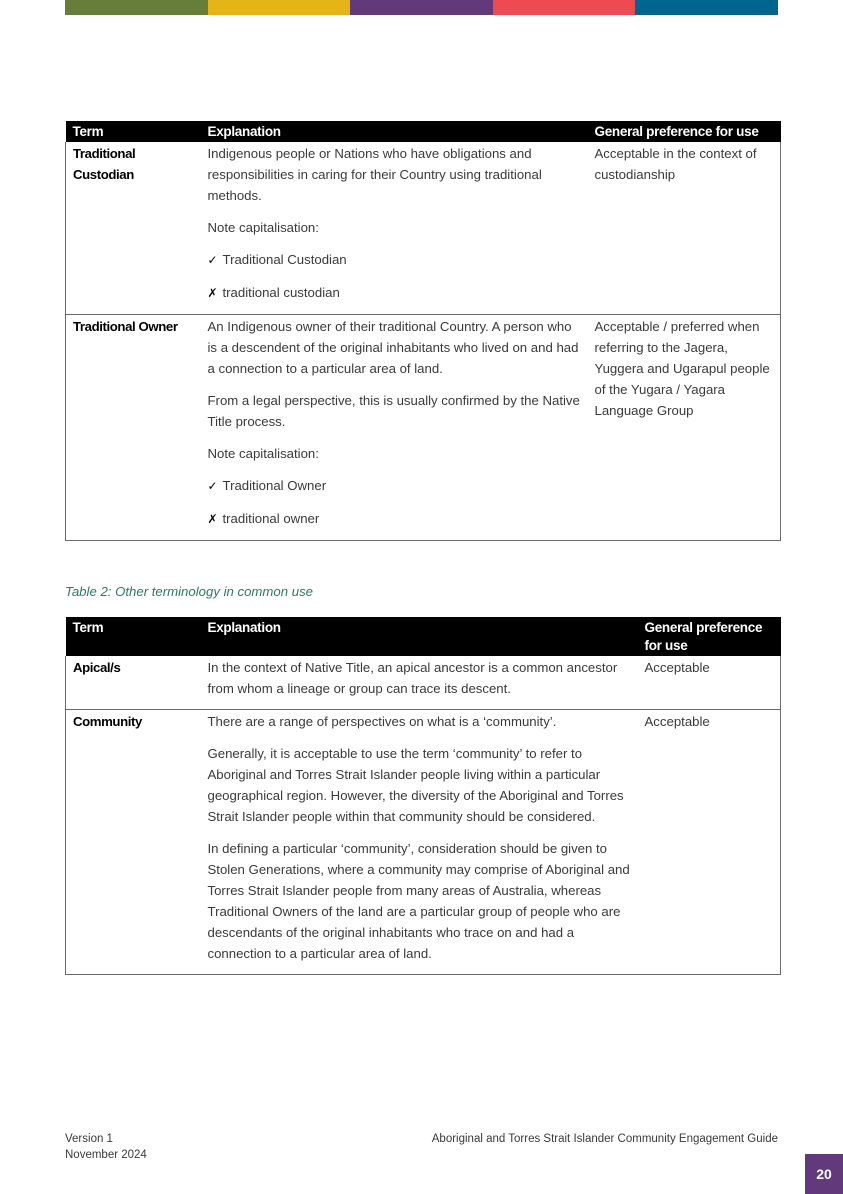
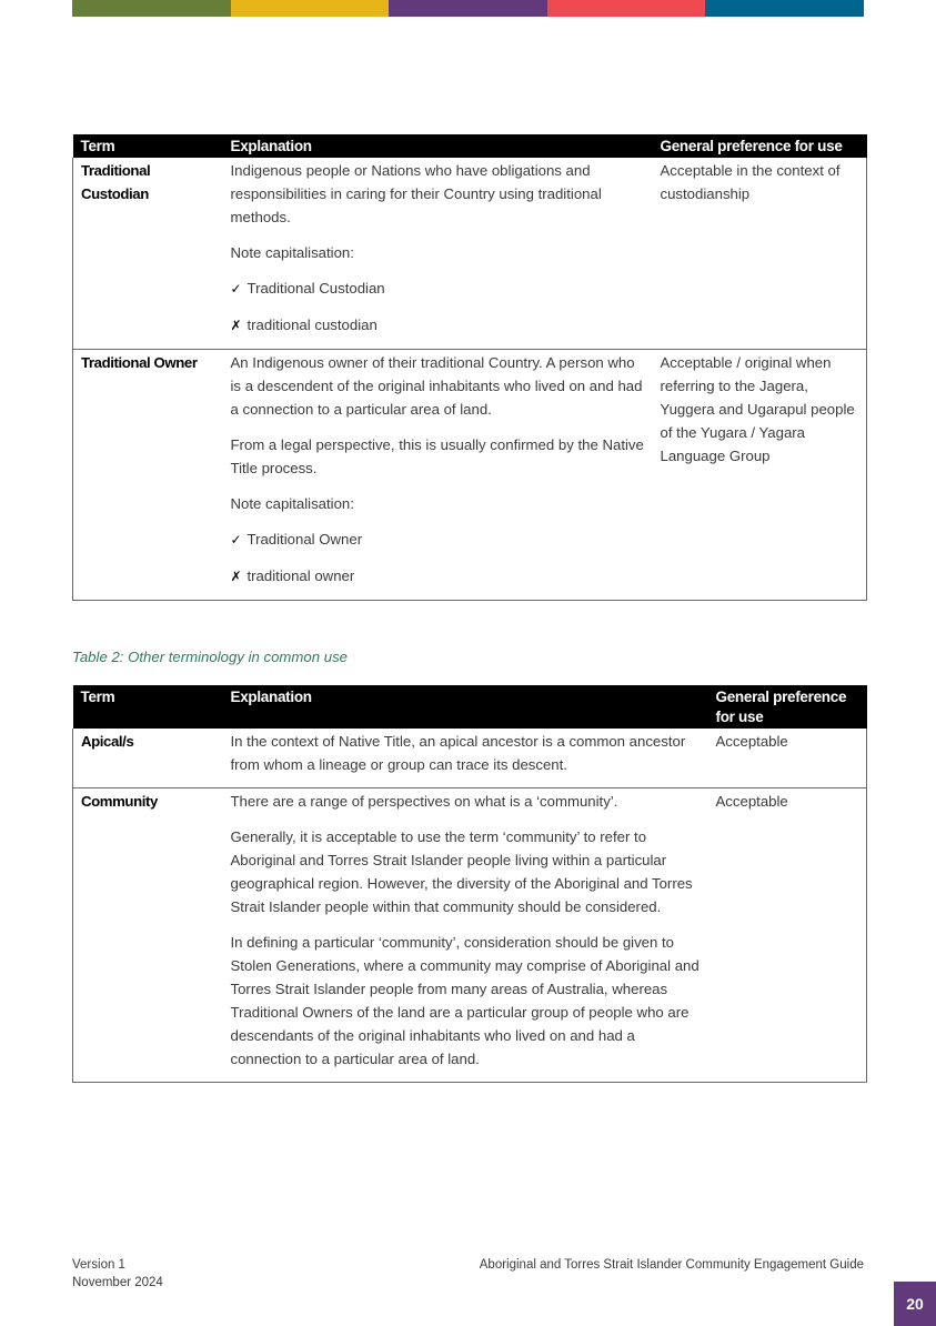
  Term	Explanation	General preference for use
  Traditional Custodian	Indigenous people or Nations who have obligations and responsibilities in caring for their Country using traditional methods. Note capitalisation: ✓ Traditional Custodian ✗ traditional custodian	Acceptable in the context of custodianship
- Traditional Owner	An Indigenous owner of their traditional Country. A person who is a descendent of the original inhabitants who lived on and had a connection to a particular area of land. From a legal perspective, this is usually confirmed by the Native Title process. Note capitalisation: ✓ Traditional Owner ✗ traditional owner	Acceptable / preferred when referring to the Jagera, Yuggera and Ugarapul people of the Yugara / Yagara Language Group
+ Traditional Owner	An Indigenous owner of their traditional Country. A person who is a descendent of the original inhabitants who lived on and had a connection to a particular area of land. From a legal perspective, this is usually confirmed by the Native Title process. Note capitalisation: ✓ Traditional Owner ✗ traditional owner	Acceptable / original when referring to the Jagera, Yuggera and Ugarapul people of the Yugara / Yagara Language Group
  Table 2: Other terminology in common use
  Term	Explanation	General preference for use
  Apical/s	In the context of Native Title, an apical ancestor is a common ancestor from whom a lineage or group can trace its descent.	Acceptable
- Community	There are a range of perspectives on what is a ‘community’. Generally, it is acceptable to use the term ‘community’ to refer to Aboriginal and Torres Strait Islander people living within a particular geographical region. However, the diversity of the Aboriginal and Torres Strait Islander people within that community should be considered. In defining a particular ‘community’, consideration should be given to Stolen Generations, where a community may comprise of Aboriginal and Torres Strait Islander people from many areas of Australia, whereas Traditional Owners of the land are a particular group of people who are descendants of the original inhabitants who trace on and had a connection to a particular area of land.	Acceptable
+ Community	There are a range of perspectives on what is a ‘community’. Generally, it is acceptable to use the term ‘community’ to refer to Aboriginal and Torres Strait Islander people living within a particular geographical region. However, the diversity of the Aboriginal and Torres Strait Islander people within that community should be considered. In defining a particular ‘community’, consideration should be given to Stolen Generations, where a community may comprise of Aboriginal and Torres Strait Islander people from many areas of Australia, whereas Traditional Owners of the land are a particular group of people who are descendants of the original inhabitants who lived on and had a connection to a particular area of land.	Acceptable
  Version 1
  November 2024
  Aboriginal and Torres Strait Islander Community Engagement Guide
  20
